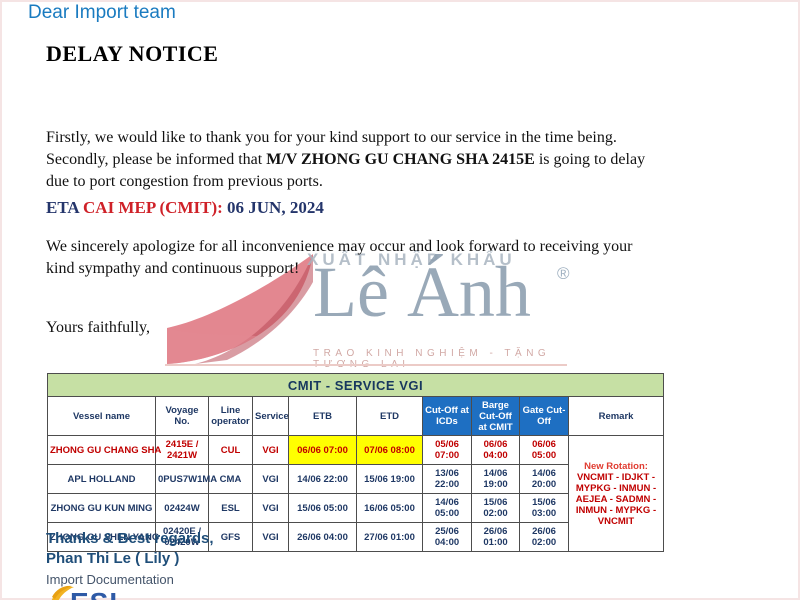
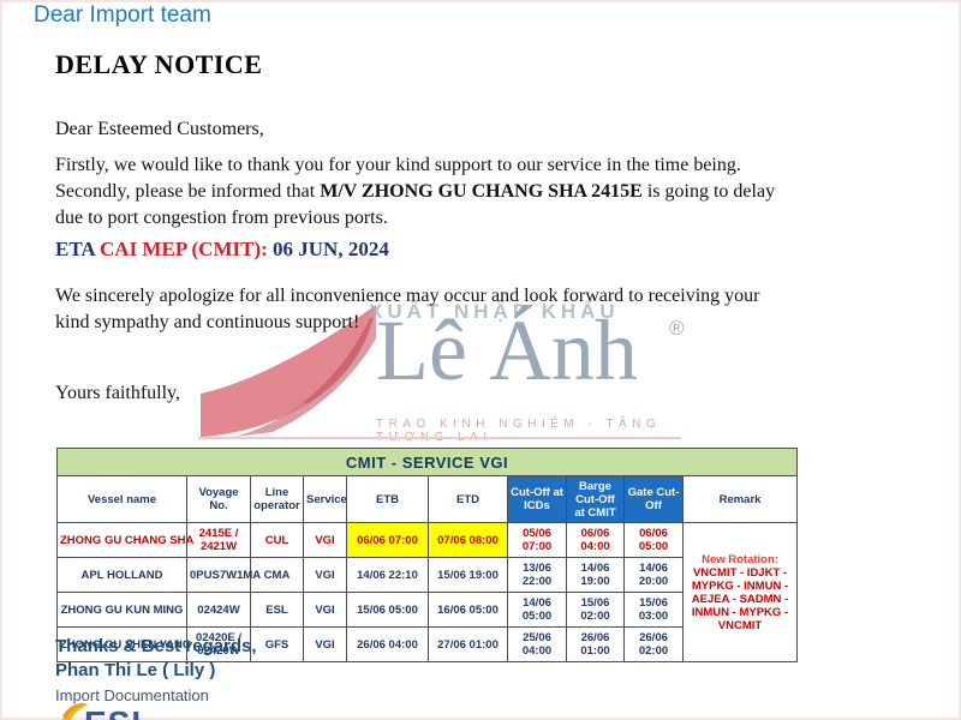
  XUẤT NHẬP KHẨU
  Lê Ánh
  ®
  TRAO KINH NGHIỆM - TẶNG
  Dear Import team
  DELAY NOTICE
+ Dear Esteemed Customers,
  Firstly, we would like to thank you for your kind support to our service in the time being.
  Secondly, please be informed that M/V ZHONG GU CHANG SHA 2415E is going to delay
  due to port congestion from previous ports.
  ETA CAI MEP (CMIT): 06 JUN, 2024
  We sincerely apologize for all inconvenience may occur and look forward to receiving your
  kind sympathy and continuous support!
  Yours faithfully,
  CMIT - SERVICE VGI
  Vessel name	Voyage No.	Line operator	Service	ETB	ETD	Cut-Off at ICDs	Barge Cut-Off at CMIT	Gate Cut-Off	Remark
  ZHONG GU CHANG SHA	2415E / 2421W	CUL	VGI	06/06 07:00	07/06 08:00	05/06 07:00	06/06 04:00	06/06 05:00	New Rotation: VNCMIT - IDJKT - MYPKG - INMUN - AEJEA - SADMN - INMUN - MYPKG - VNCMIT
- APL HOLLAND	0PUS7W1MA	CMA	VGI	14/06 22:00	15/06 19:00	13/06 22:00	14/06 19:00	14/06 20:00
+ APL HOLLAND	0PUS7W1MA	CMA	VGI	14/06 22:10	15/06 19:00	13/06 22:00	14/06 19:00	14/06 20:00
  ZHONG GU KUN MING	02424W	ESL	VGI	15/06 05:00	16/06 05:00	14/06 05:00	15/06 02:00	15/06 03:00
  ZHONG GU SHEN YANG	02420E / 02420W	GFS	VGI	26/06 04:00	27/06 01:00	25/06 04:00	26/06 01:00	26/06 02:00
  Thanks & Best regards,
  Phan Thi Le ( Lily )
  Import Documentation
